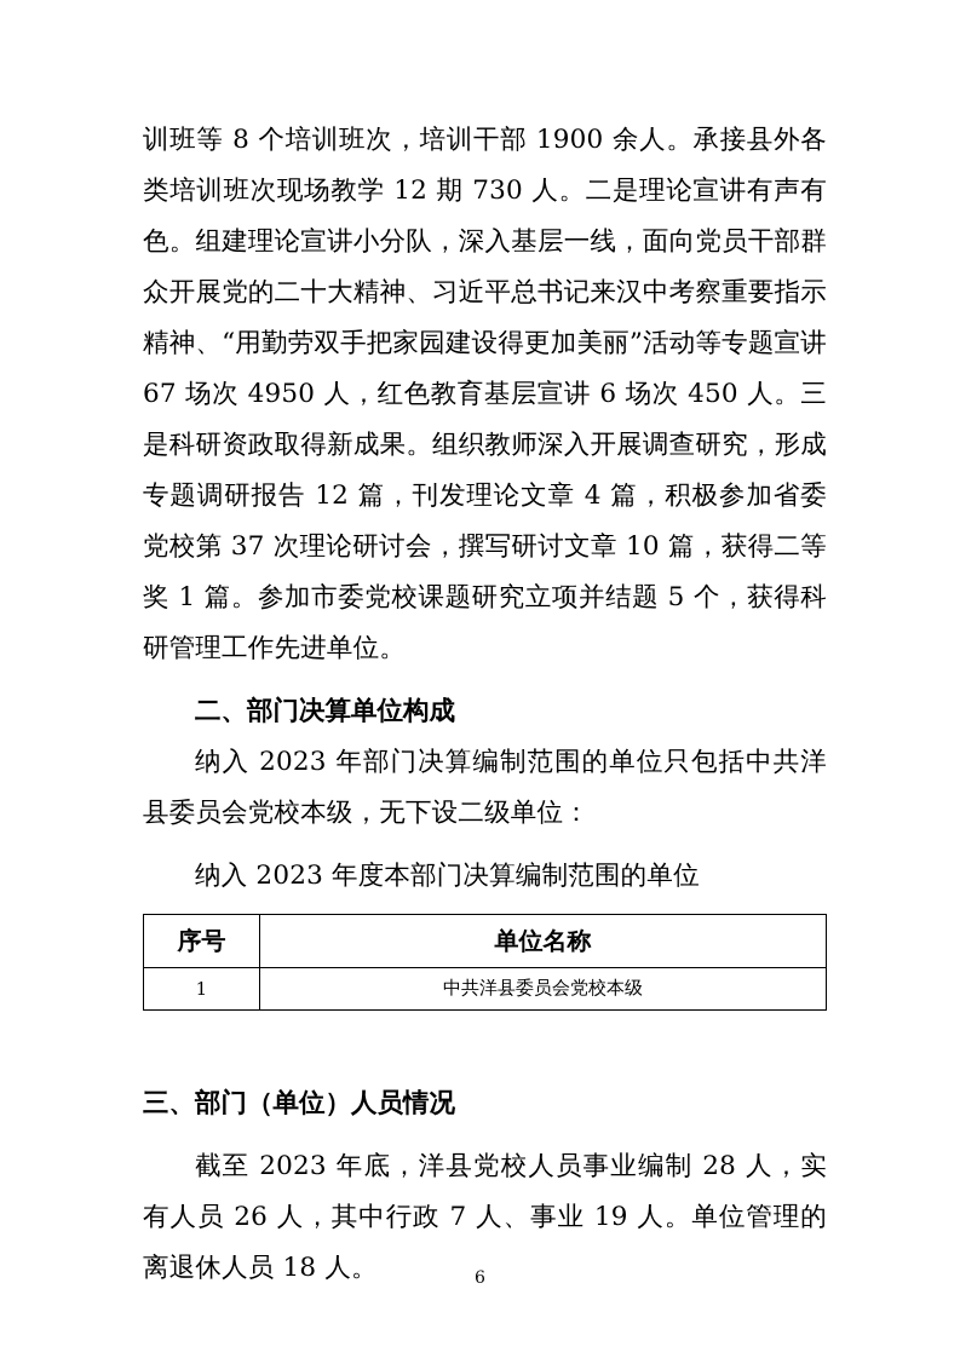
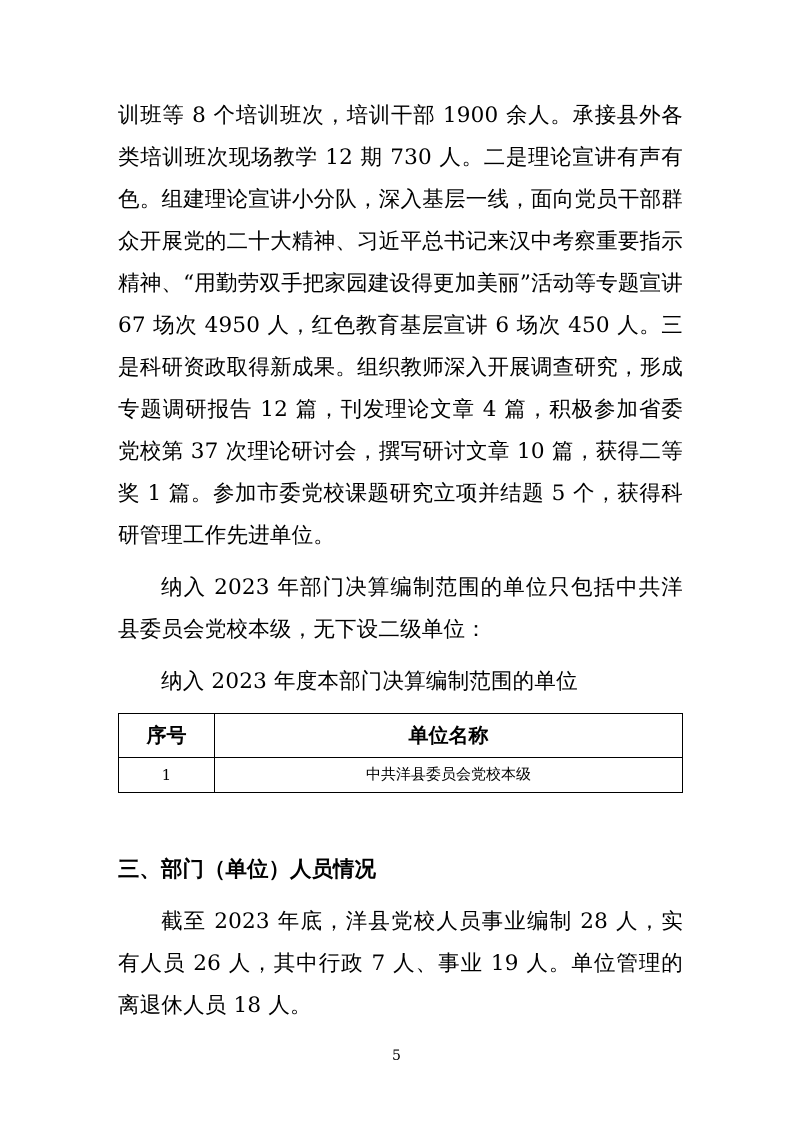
  训班等 8 个培训班次，培训干部 1900 余人。承接县外各类培训班次现场教学 12 期 730 人。二是理论宣讲有声有色。组建理论宣讲小分队，深入基层一线，面向党员干部群众开展党的二十大精神、习近平总书记来汉中考察重要指示精神、“用勤劳双手把家园建设得更加美丽”活动等专题宣讲 67 场次 4950 人，红色教育基层宣讲 6 场次 450 人。三是科研资政取得新成果。组织教师深入开展调查研究，形成专题调研报告 12 篇，刊发理论文章 4 篇，积极参加省委党校第 37 次理论研讨会，撰写研讨文章 10 篇，获得二等奖 1 篇。参加市委党校课题研究立项并结题 5 个，获得科研管理工作先进单位。
- 二、部门决算单位构成
  纳入 2023 年部门决算编制范围的单位只包括中共洋县委员会党校本级，无下设二级单位：
  纳入 2023 年度本部门决算编制范围的单位
  序号	单位名称
  1	中共洋县委员会党校本级
  三、部门（单位）人员情况
  截至 2023 年底，洋县党校人员事业编制 28 人，实有人员 26 人，其中行政 7 人、事业 19 人。单位管理的离退休人员 18 人。
- 6
+ 5
